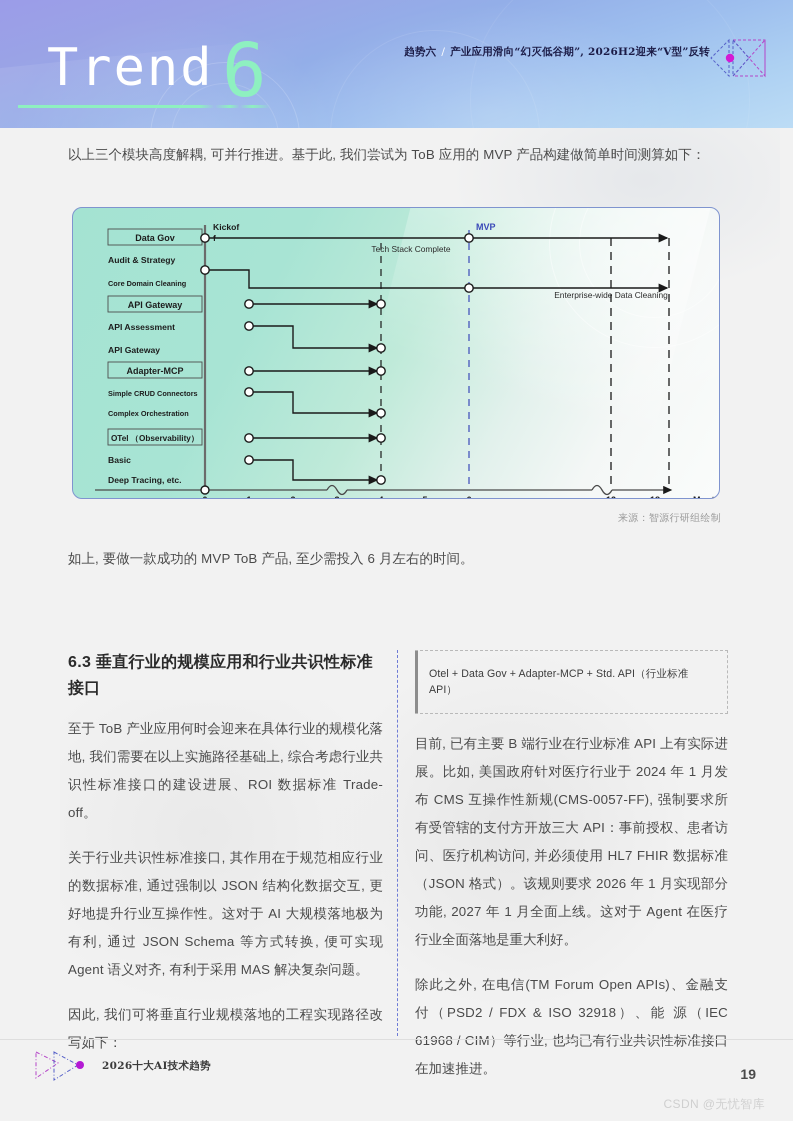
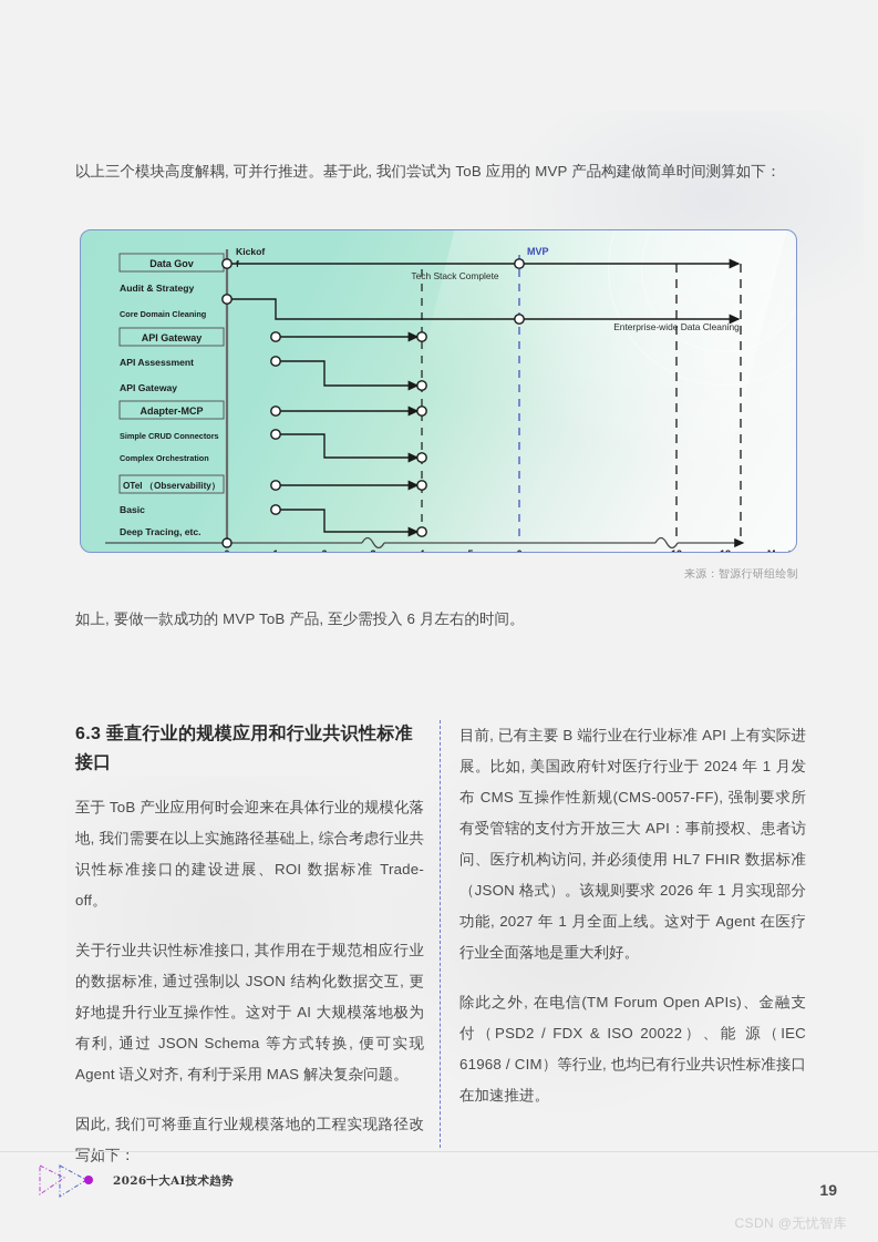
- Trend
- 6
- 趋势六 / 产业应用滑向“幻灭低谷期”, 2026H2迎来“V型”反转
  以上三个模块高度解耦, 可并行推进。基于此, 我们尝试为 ToB 应用的 MVP 产品构建做简单时间测算如下：
  Data Gov
  Audit & Strategy
  Core Domain Cleaning
  API Gateway
  API Assessment
  API Gateway
  Adapter-MCP
  Simple CRUD Connectors
  Complex Orchestration
  OTel （Observability）
  Basic
  Deep Tracing, etc.
  Kickof
  Tech Stack Complete
  MVP
  Enterprise-wide Data Cleaning
  来源：智源行研组绘制
  如上, 要做一款成功的 MVP ToB 产品, 至少需投入 6 月左右的时间。
  6.3 垂直行业的规模应用和行业共识性标准接口
  至于 ToB 产业应用何时会迎来在具体行业的规模化落地, 我们需要在以上实施路径基础上, 综合考虑行业共识性标准接口的建设进展、ROI 数据标准 Trade-off。
  关于行业共识性标准接口, 其作用在于规范相应行业的数据标准, 通过强制以 JSON 结构化数据交互, 更好地提升行业互操作性。这对于 AI 大规模落地极为有利, 通过 JSON Schema 等方式转换, 便可实现 Agent 语义对齐, 有利于采用 MAS 解决复杂问题。
  因此, 我们可将垂直行业规模落地的工程实现路径改写如下：
- Otel + Data Gov + Adapter-MCP + Std. API（行业标准 API）
  目前, 已有主要 B 端行业在行业标准 API 上有实际进展。比如, 美国政府针对医疗行业于 2024 年 1 月发布 CMS 互操作性新规(CMS-0057-FF), 强制要求所有受管辖的支付方开放三大 API：事前授权、患者访问、医疗机构访问, 并必须使用 HL7 FHIR 数据标准（JSON 格式）。该规则要求 2026 年 1 月实现部分功能, 2027 年 1 月全面上线。这对于 Agent 在医疗行业全面落地是重大利好。
- 除此之外, 在电信(TM Forum Open APIs)、金融支 付（PSD2 / FDX & ISO 32918）、能 源（IEC 61968 / CIM）等行业, 也均已有行业共识性标准接口在加速推进。
+ 除此之外, 在电信(TM Forum Open APIs)、金融支 付（PSD2 / FDX & ISO 20022）、能 源（IEC 61968 / CIM）等行业, 也均已有行业共识性标准接口在加速推进。
  2026十大AI技术趋势
  19
  CSDN @无忧智库
